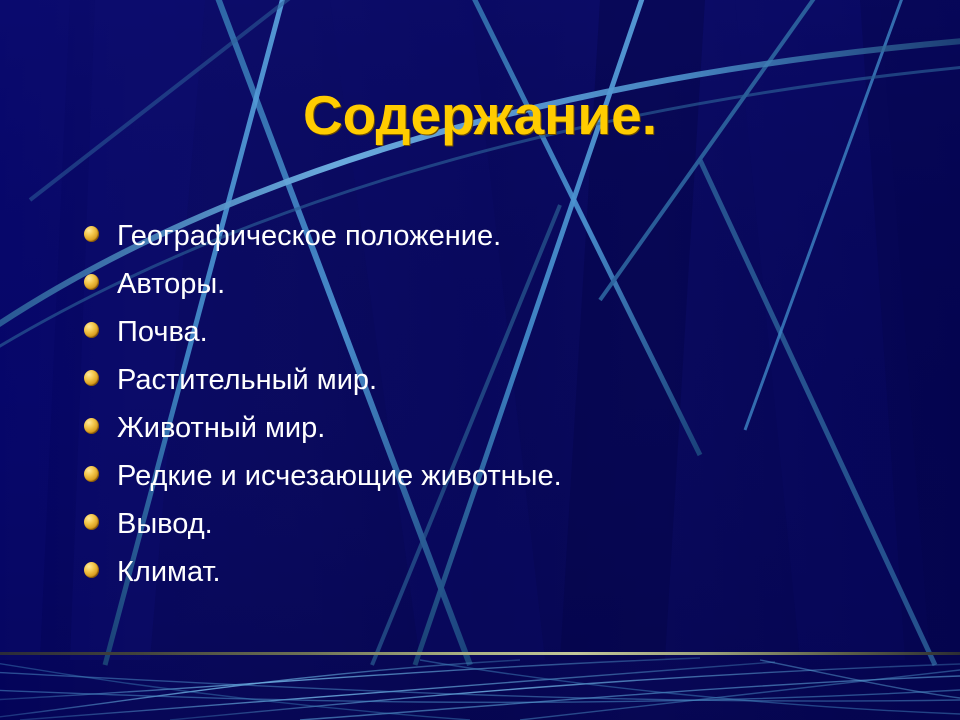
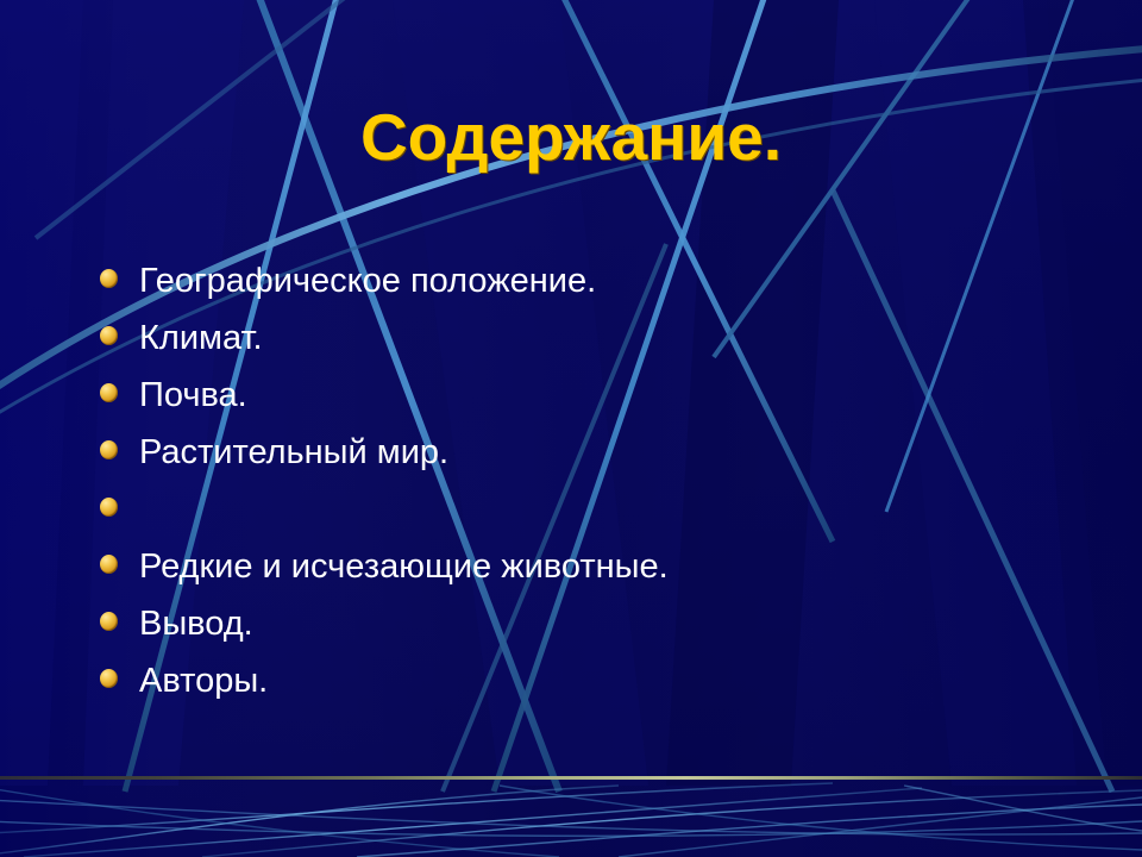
  Содержание.
  Географическое положение.
- Авторы.
+ Климат.
  Почва.
  Растительный мир.
- Животный мир.
  Редкие и исчезающие животные.
  Вывод.
- Климат.
+ Авторы.
